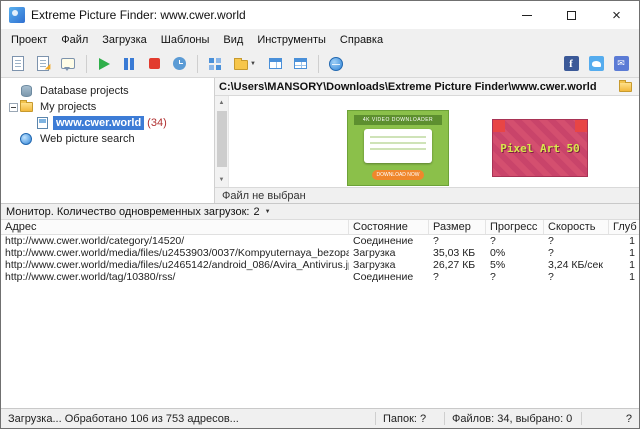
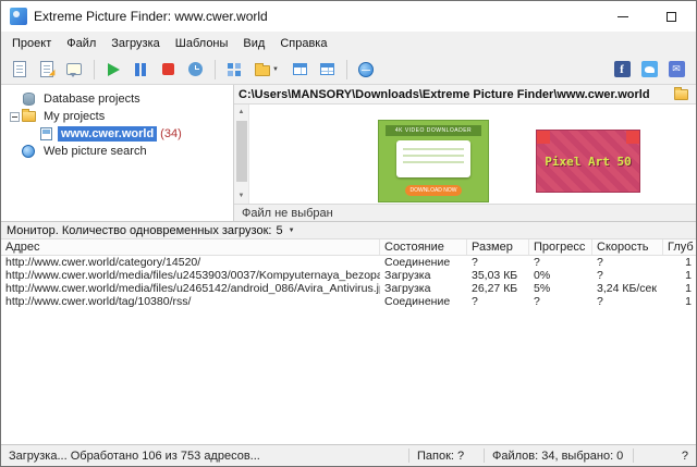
  Extreme Picture Finder: www.cwer.world
- ×
  Проект
  Файл
  Загрузка
  Шаблоны
  Вид
- Инструменты
  Справка
  Database projects
  My projects
  www.cwer.world
  (34)
  Web picture search
  C:\Users\MANSORY\Downloads\Extreme Picture Finder\www.cwer.world
  Pixel Art 50
  Файл не выбран
  Монитор. Количество одновременных загрузок:
- 2
+ 5
  Адрес
  Состояние
  Размер
  Прогресс
  Скорость
  Глуб
  http://www.cwer.world/category/14520/
  Соединение
  ?
  ?
  ?
  1
  http://www.cwer.world/media/files/u2453903/0037/Kompyuternaya_bezopa
  Загрузка
  35,03 КБ
  0%
  ?
  1
  http://www.cwer.world/media/files/u2465142/android_086/Avira_Antivirus.j
  Загрузка
  26,27 КБ
  5%
  3,24 КБ/сек
  1
  http://www.cwer.world/tag/10380/rss/
  Соединение
  ?
  ?
  ?
  1
  Загрузка... Обработано 106 из 753 адресов...
  Папок: ?
  Файлов: 34, выбрано: 0
  ?
